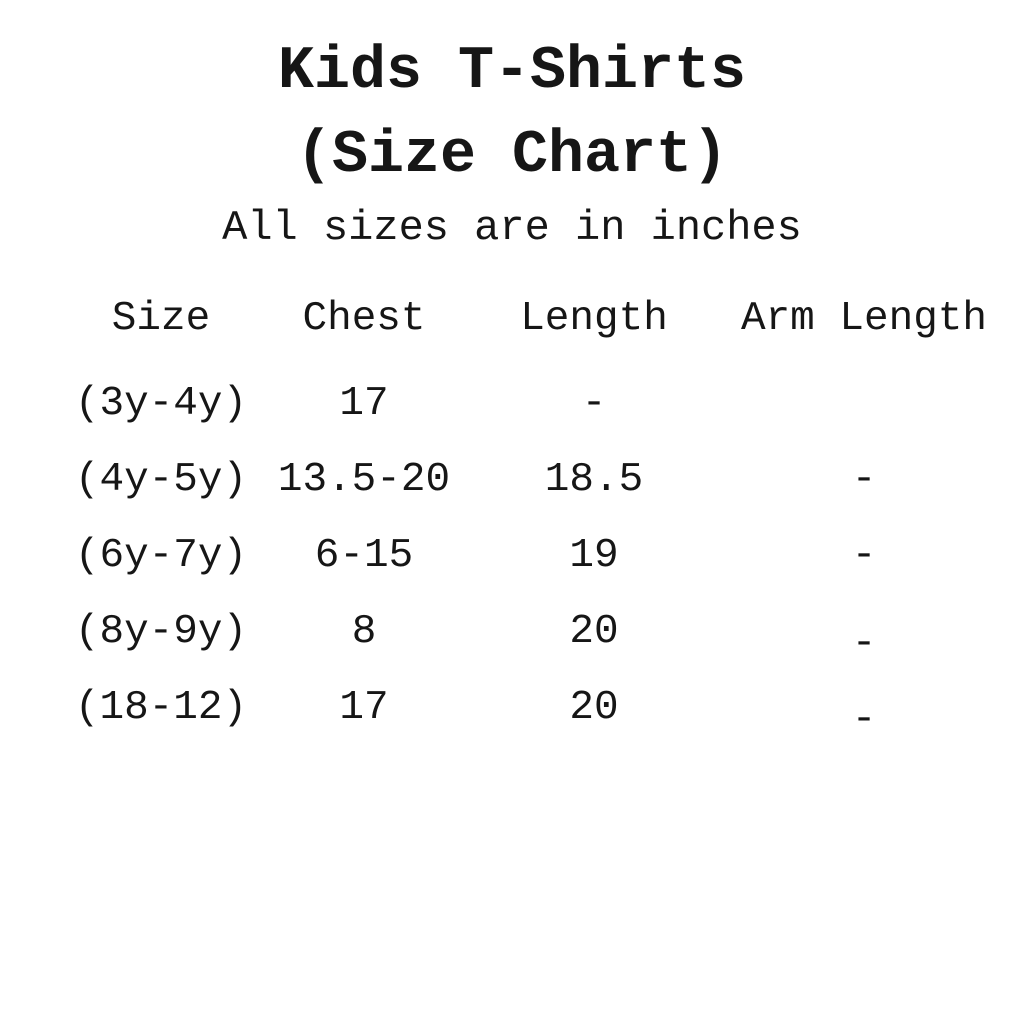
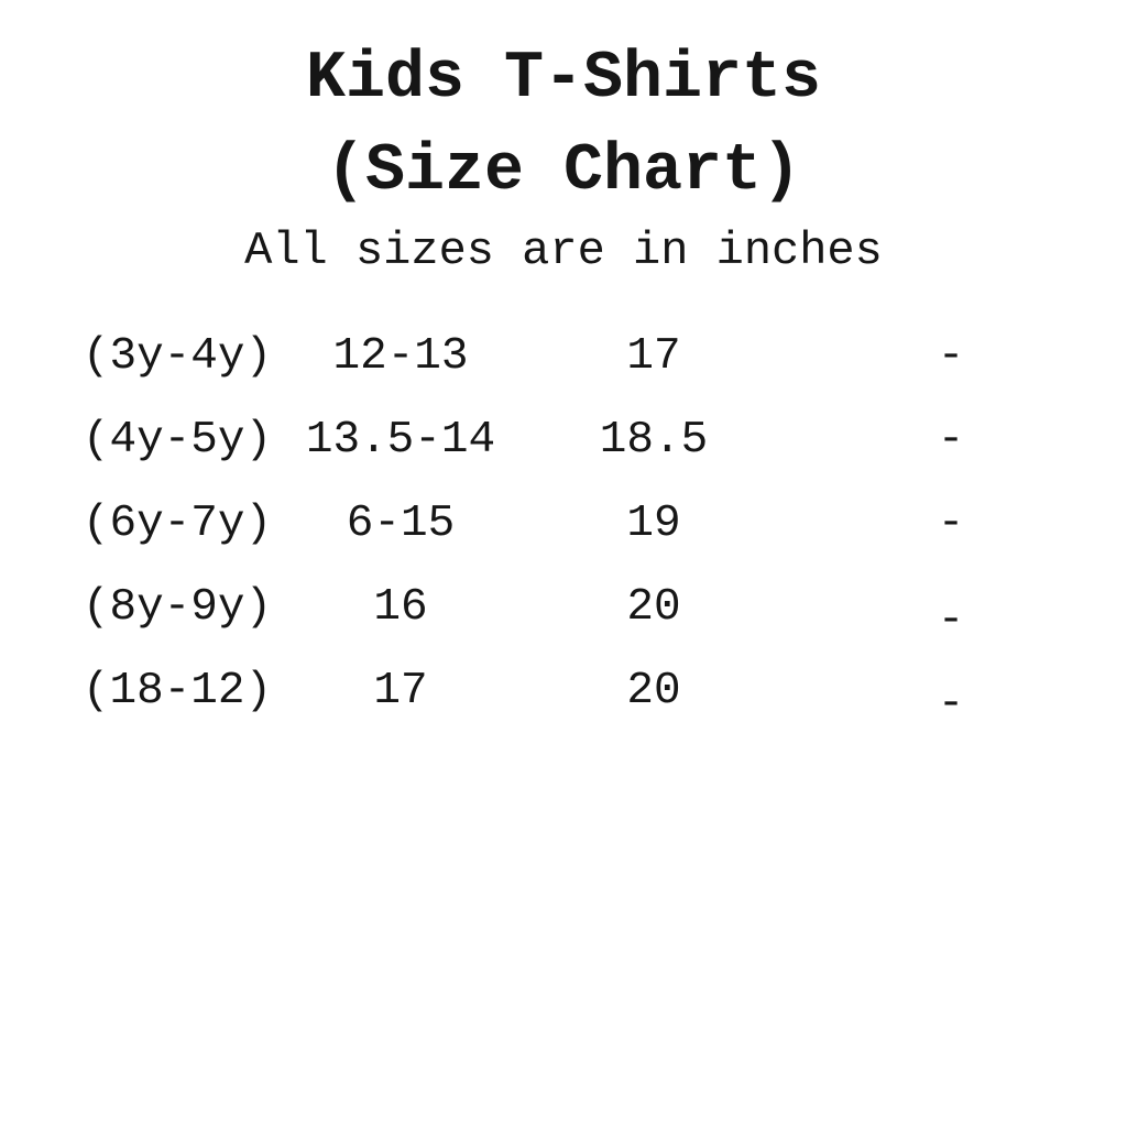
  Kids T-Shirts
  (Size Chart)
  All sizes are in inches
- Size
- Chest
- Length
- Arm Length
  (3y-4y)
+ 12-13
  17
  -
  (4y-5y)
- 13.5-20
+ 13.5-14
  18.5
  -
  (6y-7y)
  6-15
  19
  -
  (8y-9y)
- 8
+ 16
  20
  -
  (18-12)
  17
  20
  -
